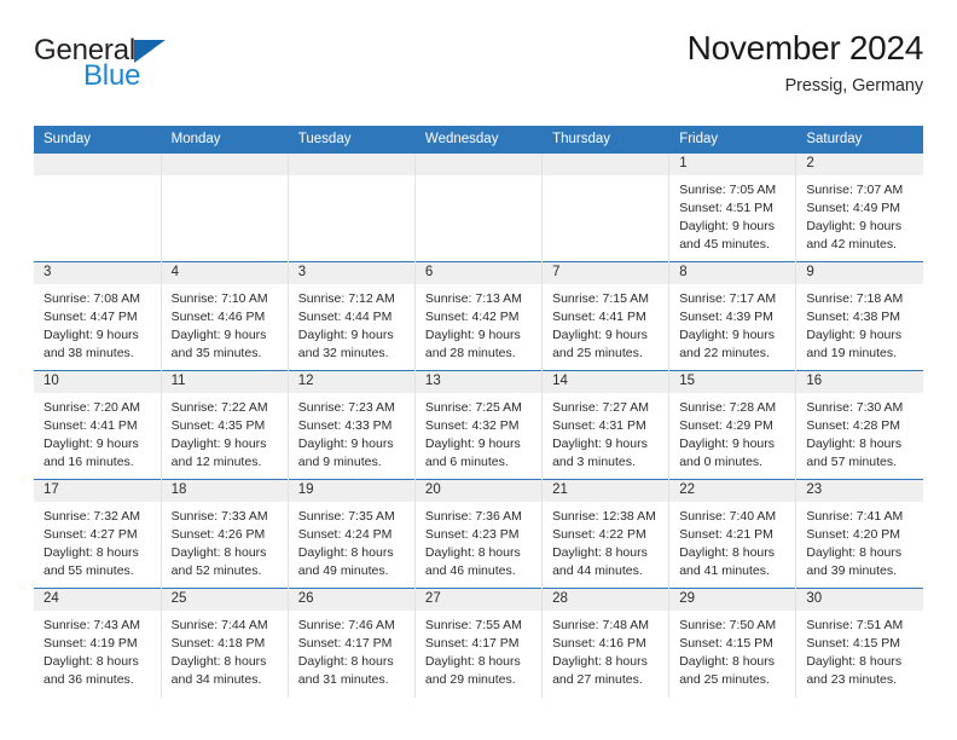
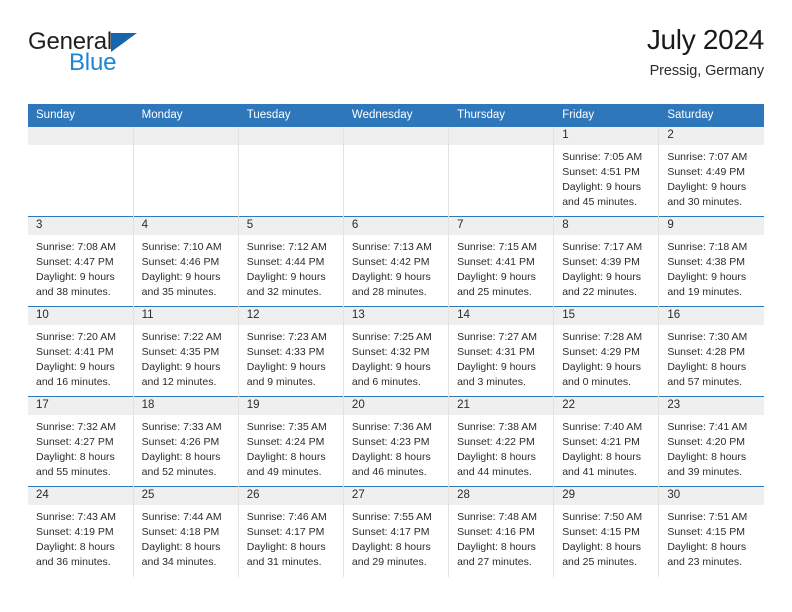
  General
  Blue
- November 2024
+ July 2024
  Pressig, Germany
  Sunday	Monday	Tuesday	Wednesday	Thursday	Friday	Saturday
- 					1Sunrise: 7:05 AMSunset: 4:51 PMDaylight: 9 hoursand 45 minutes.	2Sunrise: 7:07 AMSunset: 4:49 PMDaylight: 9 hoursand 42 minutes.
+ 					1Sunrise: 7:05 AMSunset: 4:51 PMDaylight: 9 hoursand 45 minutes.	2Sunrise: 7:07 AMSunset: 4:49 PMDaylight: 9 hoursand 30 minutes.
- 3Sunrise: 7:08 AMSunset: 4:47 PMDaylight: 9 hoursand 38 minutes.	4Sunrise: 7:10 AMSunset: 4:46 PMDaylight: 9 hoursand 35 minutes.	3Sunrise: 7:12 AMSunset: 4:44 PMDaylight: 9 hoursand 32 minutes.	6Sunrise: 7:13 AMSunset: 4:42 PMDaylight: 9 hoursand 28 minutes.	7Sunrise: 7:15 AMSunset: 4:41 PMDaylight: 9 hoursand 25 minutes.	8Sunrise: 7:17 AMSunset: 4:39 PMDaylight: 9 hoursand 22 minutes.	9Sunrise: 7:18 AMSunset: 4:38 PMDaylight: 9 hoursand 19 minutes.
+ 3Sunrise: 7:08 AMSunset: 4:47 PMDaylight: 9 hoursand 38 minutes.	4Sunrise: 7:10 AMSunset: 4:46 PMDaylight: 9 hoursand 35 minutes.	5Sunrise: 7:12 AMSunset: 4:44 PMDaylight: 9 hoursand 32 minutes.	6Sunrise: 7:13 AMSunset: 4:42 PMDaylight: 9 hoursand 28 minutes.	7Sunrise: 7:15 AMSunset: 4:41 PMDaylight: 9 hoursand 25 minutes.	8Sunrise: 7:17 AMSunset: 4:39 PMDaylight: 9 hoursand 22 minutes.	9Sunrise: 7:18 AMSunset: 4:38 PMDaylight: 9 hoursand 19 minutes.
  10Sunrise: 7:20 AMSunset: 4:41 PMDaylight: 9 hoursand 16 minutes.	11Sunrise: 7:22 AMSunset: 4:35 PMDaylight: 9 hoursand 12 minutes.	12Sunrise: 7:23 AMSunset: 4:33 PMDaylight: 9 hoursand 9 minutes.	13Sunrise: 7:25 AMSunset: 4:32 PMDaylight: 9 hoursand 6 minutes.	14Sunrise: 7:27 AMSunset: 4:31 PMDaylight: 9 hoursand 3 minutes.	15Sunrise: 7:28 AMSunset: 4:29 PMDaylight: 9 hoursand 0 minutes.	16Sunrise: 7:30 AMSunset: 4:28 PMDaylight: 8 hoursand 57 minutes.
- 17Sunrise: 7:32 AMSunset: 4:27 PMDaylight: 8 hoursand 55 minutes.	18Sunrise: 7:33 AMSunset: 4:26 PMDaylight: 8 hoursand 52 minutes.	19Sunrise: 7:35 AMSunset: 4:24 PMDaylight: 8 hoursand 49 minutes.	20Sunrise: 7:36 AMSunset: 4:23 PMDaylight: 8 hoursand 46 minutes.	21Sunrise: 12:38 AMSunset: 4:22 PMDaylight: 8 hoursand 44 minutes.	22Sunrise: 7:40 AMSunset: 4:21 PMDaylight: 8 hoursand 41 minutes.	23Sunrise: 7:41 AMSunset: 4:20 PMDaylight: 8 hoursand 39 minutes.
+ 17Sunrise: 7:32 AMSunset: 4:27 PMDaylight: 8 hoursand 55 minutes.	18Sunrise: 7:33 AMSunset: 4:26 PMDaylight: 8 hoursand 52 minutes.	19Sunrise: 7:35 AMSunset: 4:24 PMDaylight: 8 hoursand 49 minutes.	20Sunrise: 7:36 AMSunset: 4:23 PMDaylight: 8 hoursand 46 minutes.	21Sunrise: 7:38 AMSunset: 4:22 PMDaylight: 8 hoursand 44 minutes.	22Sunrise: 7:40 AMSunset: 4:21 PMDaylight: 8 hoursand 41 minutes.	23Sunrise: 7:41 AMSunset: 4:20 PMDaylight: 8 hoursand 39 minutes.
  24Sunrise: 7:43 AMSunset: 4:19 PMDaylight: 8 hoursand 36 minutes.	25Sunrise: 7:44 AMSunset: 4:18 PMDaylight: 8 hoursand 34 minutes.	26Sunrise: 7:46 AMSunset: 4:17 PMDaylight: 8 hoursand 31 minutes.	27Sunrise: 7:55 AMSunset: 4:17 PMDaylight: 8 hoursand 29 minutes.	28Sunrise: 7:48 AMSunset: 4:16 PMDaylight: 8 hoursand 27 minutes.	29Sunrise: 7:50 AMSunset: 4:15 PMDaylight: 8 hoursand 25 minutes.	30Sunrise: 7:51 AMSunset: 4:15 PMDaylight: 8 hoursand 23 minutes.
